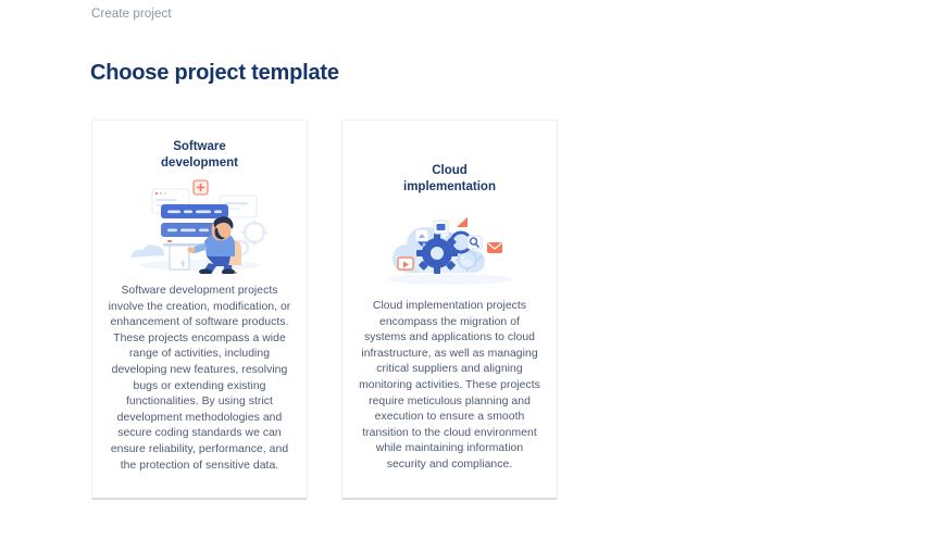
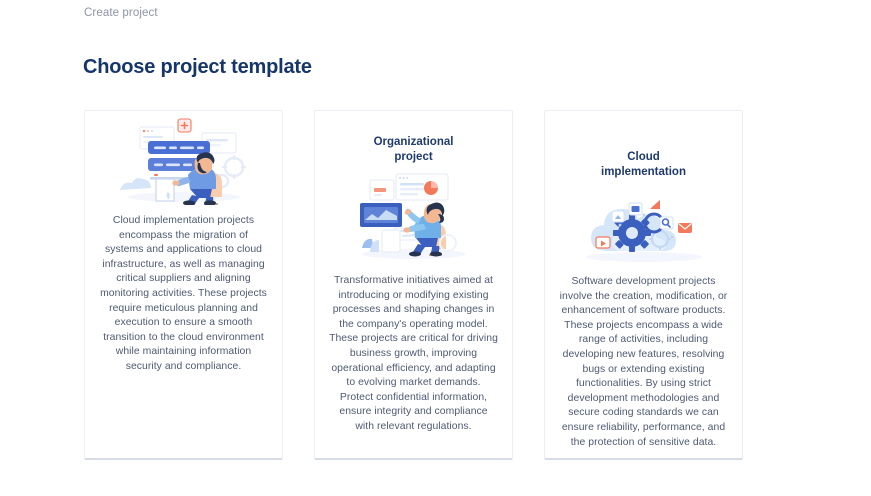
  Create project
  Choose project template
- Software
- development
- Software development projects involve the creation, modification, or enhancement of software products. These projects encompass a wide range of activities, including developing new features, resolving bugs or extending existing functionalities. By using strict development methodologies and secure coding standards we can ensure reliability, performance, and the protection of sensitive data.
+ Cloud implementation projects encompass the migration of systems and applications to cloud infrastructure, as well as managing critical suppliers and aligning monitoring activities. These projects require meticulous planning and execution to ensure a smooth transition to the cloud environment while maintaining information security and compliance.
+ Organizational
+ project
+ Transformative initiatives aimed at introducing or modifying existing processes and shaping changes in the company's operating model. These projects are critical for driving business growth, improving operational efficiency, and adapting to evolving market demands. Protect confidential information, ensure integrity and compliance with relevant regulations.
  Cloud
  implementation
- Cloud implementation projects encompass the migration of systems and applications to cloud infrastructure, as well as managing critical suppliers and aligning monitoring activities. These projects require meticulous planning and execution to ensure a smooth transition to the cloud environment while maintaining information security and compliance.
+ Software development projects involve the creation, modification, or enhancement of software products. These projects encompass a wide range of activities, including developing new features, resolving bugs or extending existing functionalities. By using strict development methodologies and secure coding standards we can ensure reliability, performance, and the protection of sensitive data.
